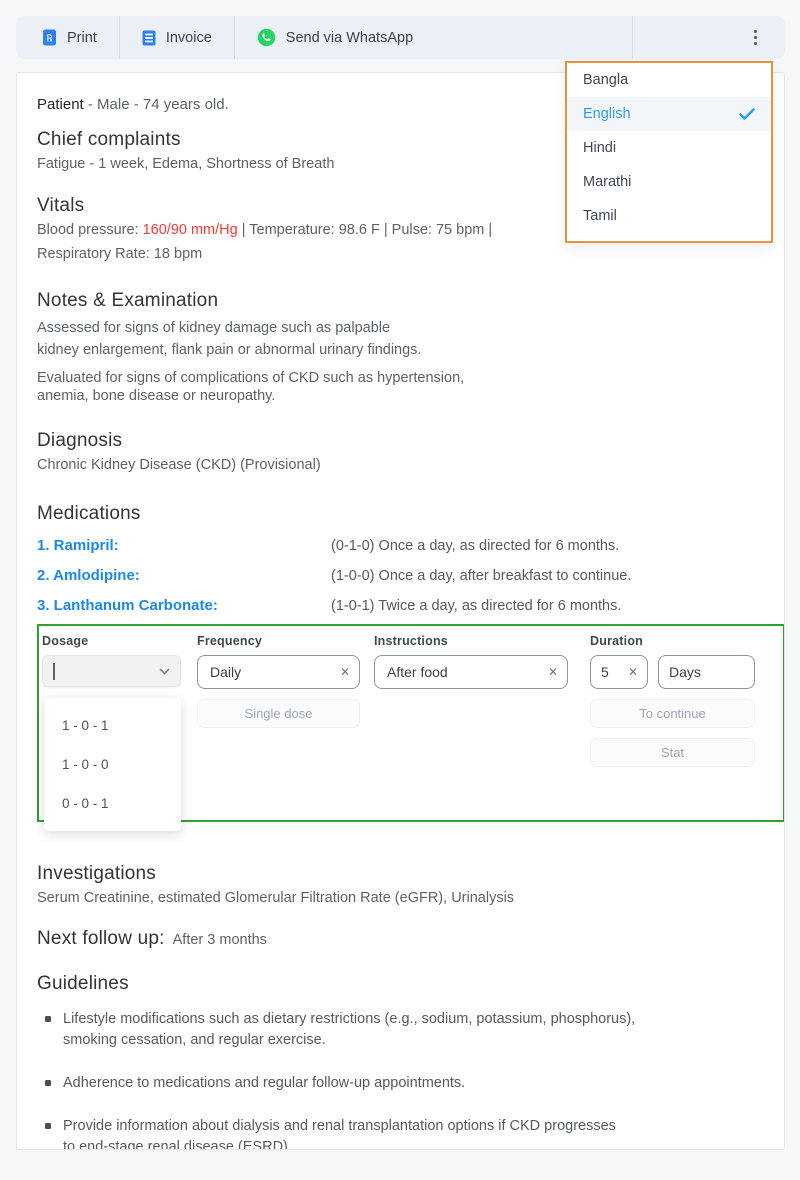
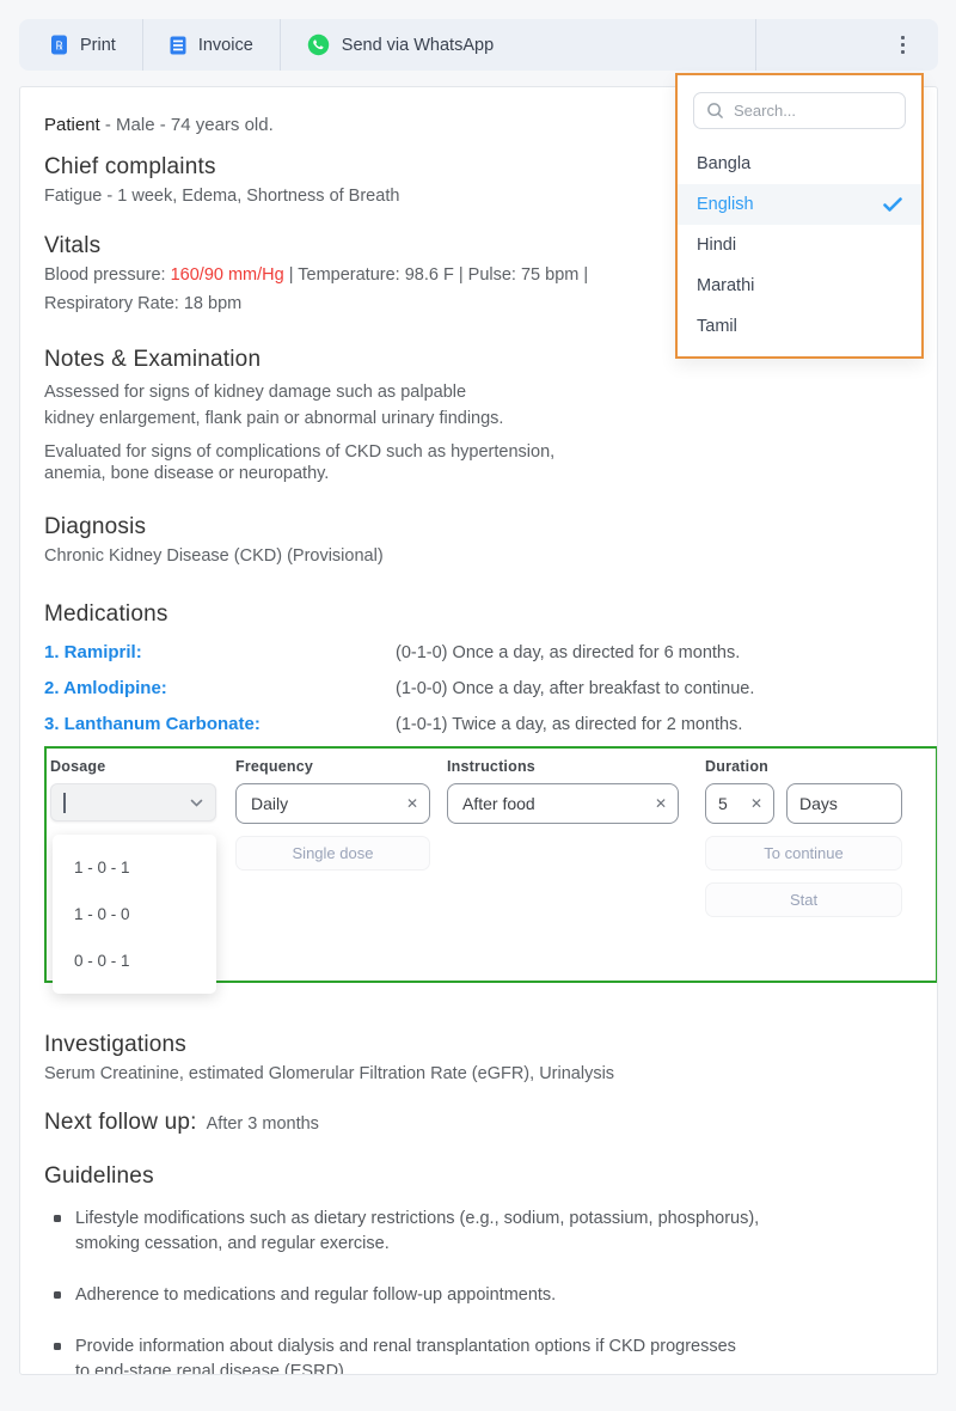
  ℞
  Print
  Invoice
  Send via WhatsApp
  Patient - Male - 74 years old.
  Chief complaints
  Fatigue - 1 week, Edema, Shortness of Breath
  Vitals
  Blood pressure: 160/90 mm/Hg | Temperature: 98.6 F | Pulse: 75 bpm |
  Respiratory Rate: 18 bpm
  Notes & Examination
  Assessed for signs of kidney damage such as palpable
  kidney enlargement, flank pain or abnormal urinary findings.
  Evaluated for signs of complications of CKD such as hypertension,
  anemia, bone disease or neuropathy.
  Diagnosis
  Chronic Kidney Disease (CKD) (Provisional)
  Medications
  1. Ramipril:
  (0-1-0) Once a day, as directed for 6 months.
  2. Amlodipine:
  (1-0-0) Once a day, after breakfast to continue.
  3. Lanthanum Carbonate:
- (1-0-1) Twice a day, as directed for 6 months.
+ (1-0-1) Twice a day, as directed for 2 months.
  Dosage
  1 - 0 - 1
  1 - 0 - 0
  0 - 0 - 1
  Frequency
  Daily
  ✕
  Single dose
  Instructions
  After food
  ✕
  Duration
  5
  ✕
  Days
  To continue
  Stat
  Investigations
  Serum Creatinine, estimated Glomerular Filtration Rate (eGFR), Urinalysis
  Next follow up:
  After 3 months
  Guidelines
  Lifestyle modifications such as dietary restrictions (e.g., sodium, potassium, phosphorus),
  smoking cessation, and regular exercise.
  Adherence to medications and regular follow-up appointments.
  Provide information about dialysis and renal transplantation options if CKD progresses
  to end-stage renal disease (ESRD).
+ Search...
  Bangla
  English
  Hindi
  Marathi
  Tamil
